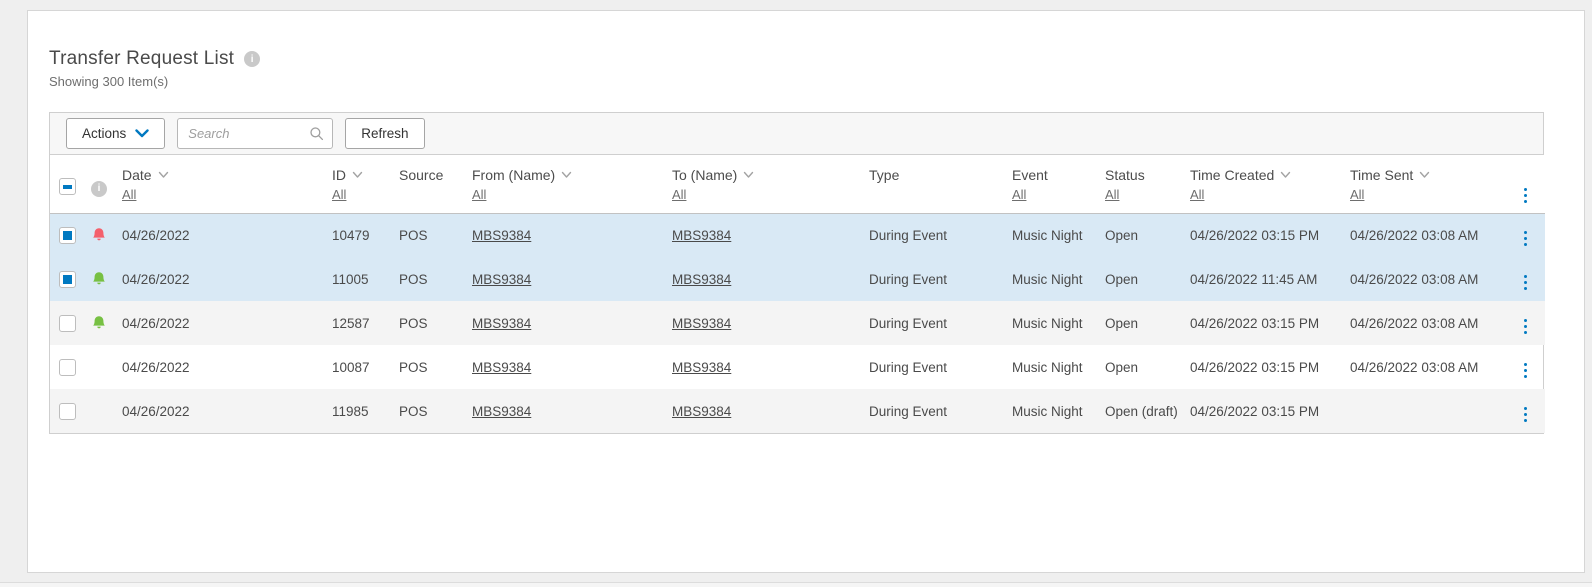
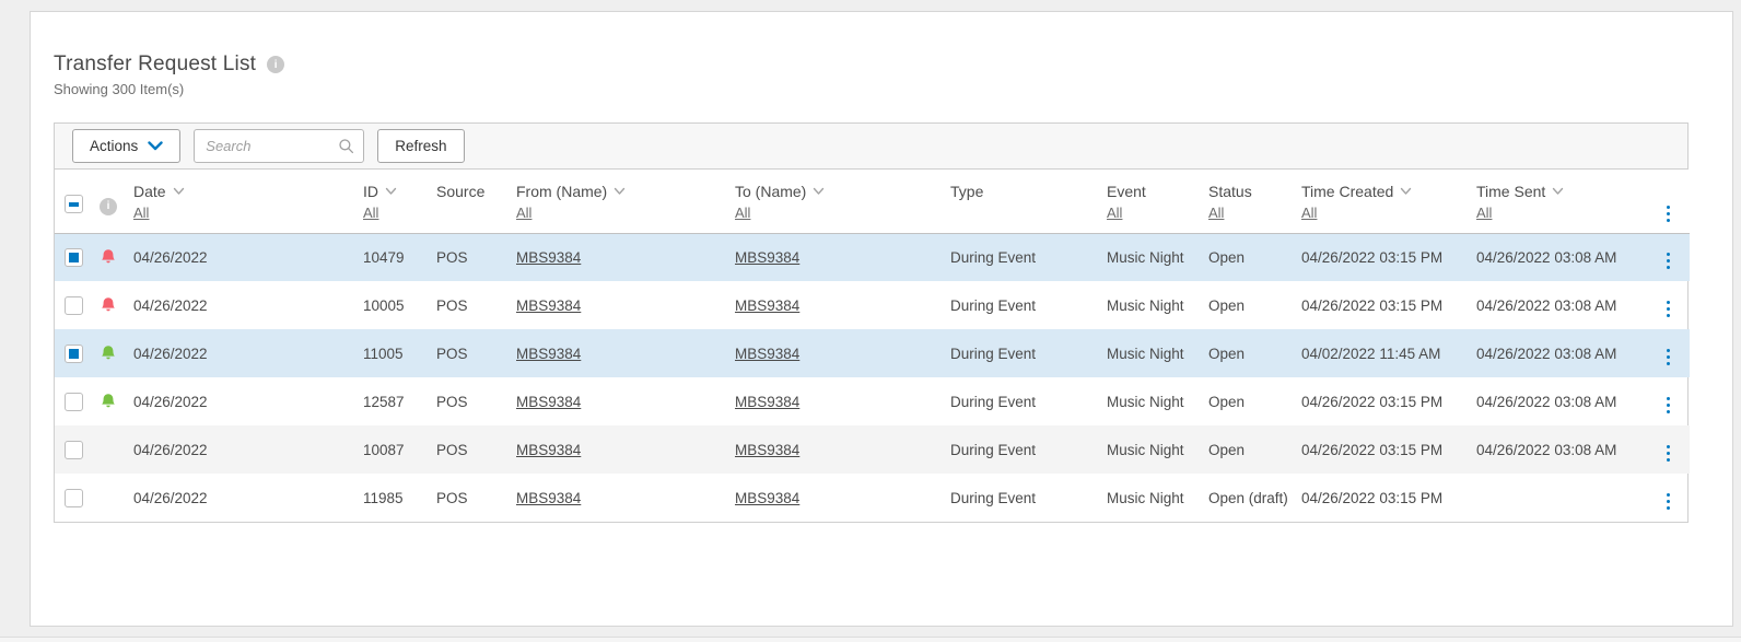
  Transfer Request List
  i
  Showing 300 Item(s)
  Actions
  Search
  Refresh
  	i	Date All	ID All	Source	From (Name) All	To (Name) All	Type	Event All	Status All	Time Created All	Time Sent All
  		04/26/2022	10479	POS	MBS9384	MBS9384	During Event	Music Night	Open	04/26/2022 03:15 PM	04/26/2022 03:08 AM
+ 		04/26/2022	10005	POS	MBS9384	MBS9384	During Event	Music Night	Open	04/26/2022 03:15 PM	04/26/2022 03:08 AM
- 		04/26/2022	11005	POS	MBS9384	MBS9384	During Event	Music Night	Open	04/26/2022 11:45 AM	04/26/2022 03:08 AM
+ 		04/26/2022	11005	POS	MBS9384	MBS9384	During Event	Music Night	Open	04/02/2022 11:45 AM	04/26/2022 03:08 AM
  		04/26/2022	12587	POS	MBS9384	MBS9384	During Event	Music Night	Open	04/26/2022 03:15 PM	04/26/2022 03:08 AM
  		04/26/2022	10087	POS	MBS9384	MBS9384	During Event	Music Night	Open	04/26/2022 03:15 PM	04/26/2022 03:08 AM
  		04/26/2022	11985	POS	MBS9384	MBS9384	During Event	Music Night	Open (draft)	04/26/2022 03:15 PM
